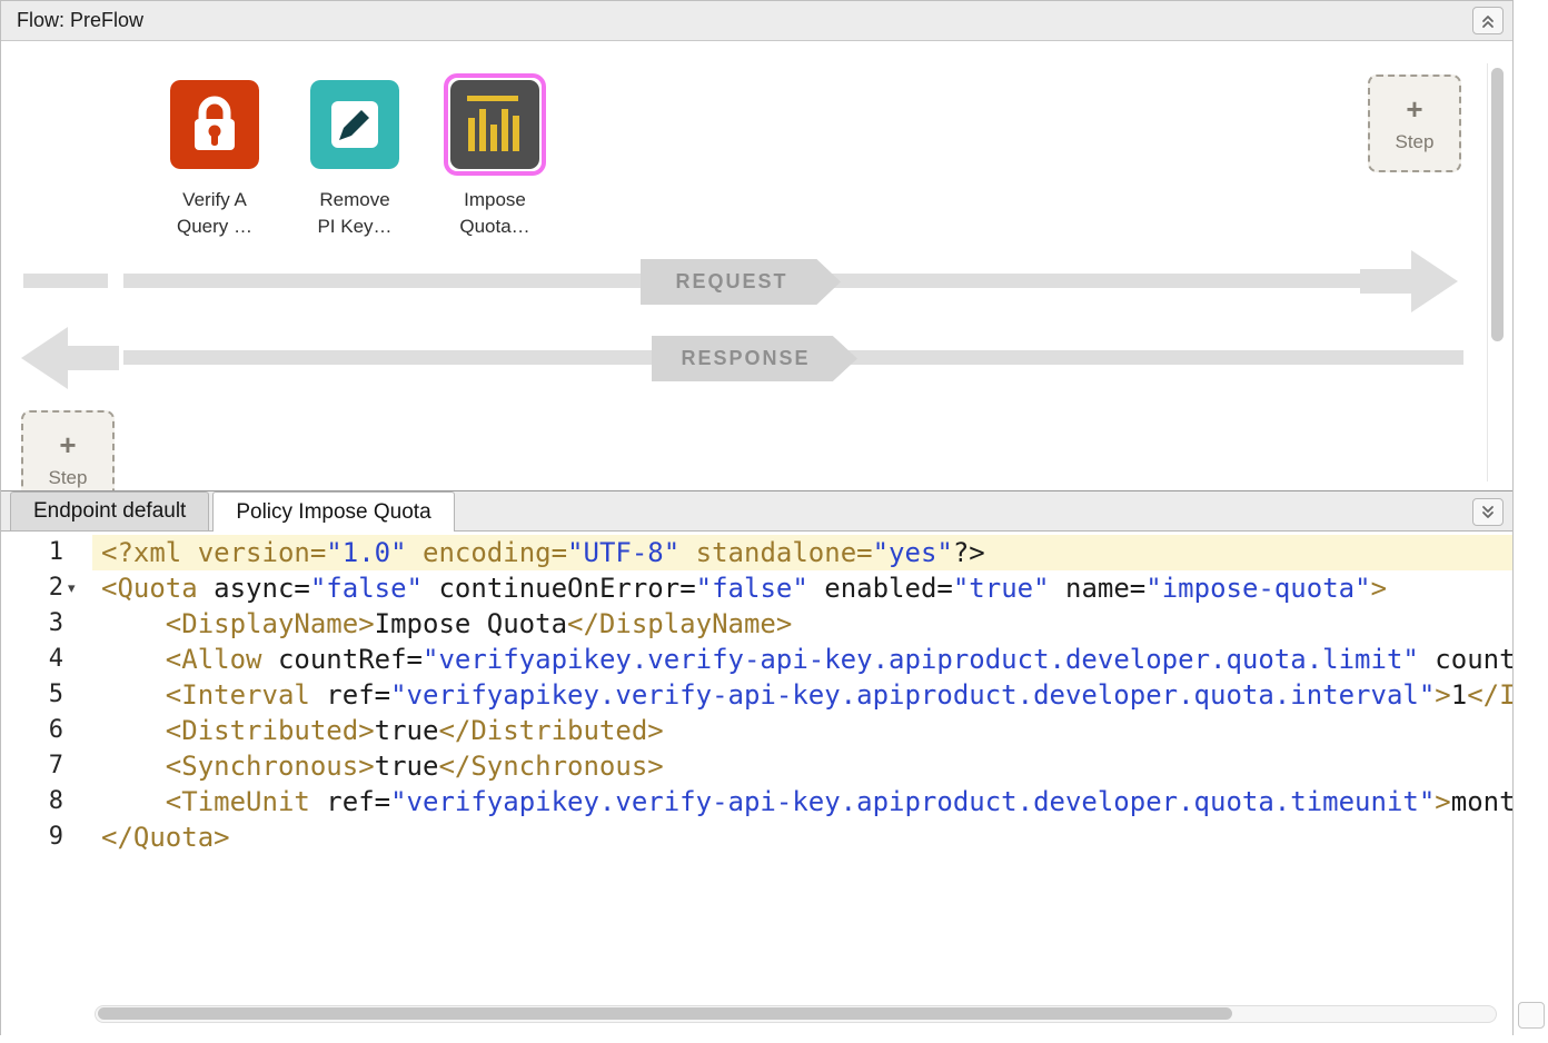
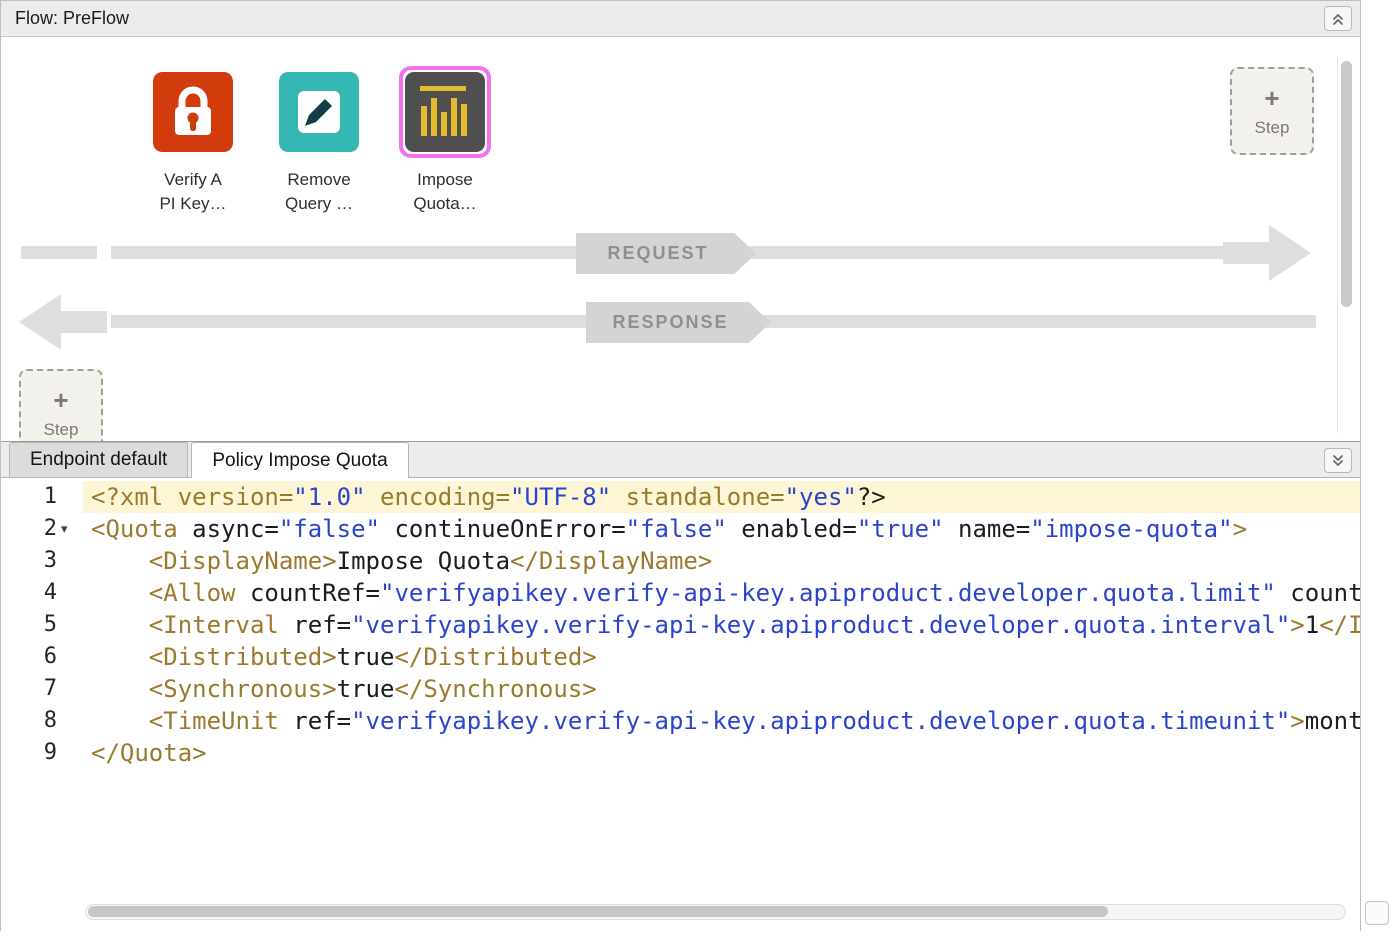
  Flow: PreFlow
  Verify A
- Query …
+ PI Key…
  Remove
- PI Key…
+ Query …
  Impose
  Quota…
  +
  Step
  REQUEST
  RESPONSE
  +
  Step
  Endpoint default
  Policy Impose Quota
  1
  <?xml version="1.0" encoding="UTF-8" standalone="yes"?>
  2
  ▾
  <Quota async="false" continueOnError="false" enabled="true" name="impose-quota">
  3
  <DisplayName>Impose Quota</DisplayName>
  4
  <Allow countRef="verifyapikey.verify-api-key.apiproduct.developer.quota.limit" count
  5
  <Interval ref="verifyapikey.verify-api-key.apiproduct.developer.quota.interval">1</I
  6
  <Distributed>true</Distributed>
  7
  <Synchronous>true</Synchronous>
  8
  <TimeUnit ref="verifyapikey.verify-api-key.apiproduct.developer.quota.timeunit">mont
  9
  </Quota>
